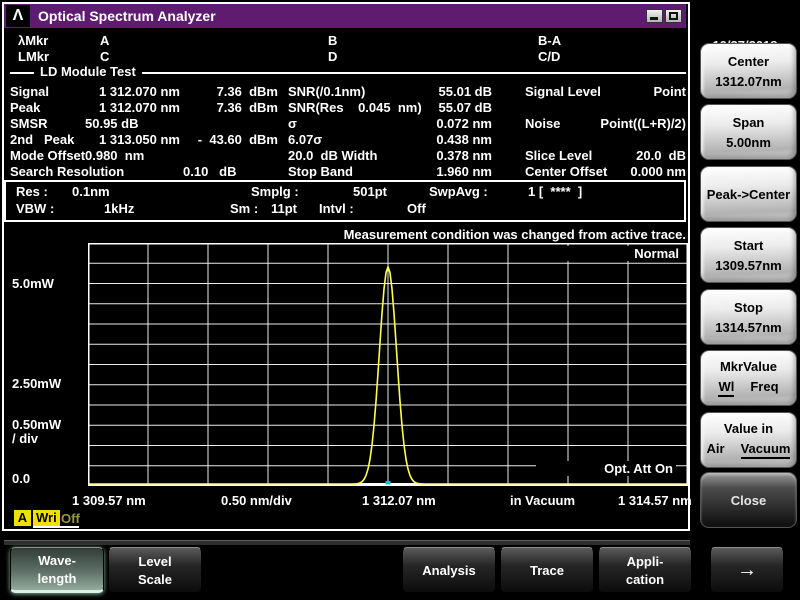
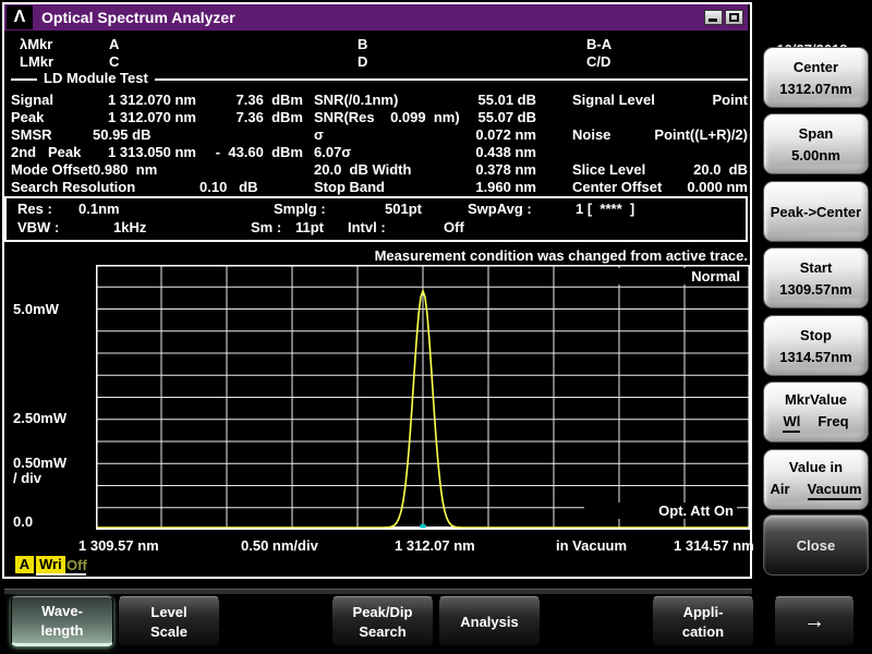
  Λ
  Optical Spectrum Analyzer
  λMkr
  A
  B
  B-A
  LMkr
  C
  D
  C/D
  LD Module Test
  Signal
  1 312.070 nm
  7.36 dBm
  SNR(/0.1nm)
  55.01 dB
  Signal Level
  Point
  Peak
  1 312.070 nm
  7.36 dBm
- SNR(Res 0.045 nm)
+ SNR(Res 0.099 nm)
  55.07 dB
  SMSR
  50.95 dB
  σ
  0.072 nm
  Noise
  Point((L+R)/2)
  2nd Peak
  1 313.050 nm
  - 43.60 dBm
  6.07σ
  0.438 nm
  Mode Offset
  0.980 nm
  20.0 dB Width
  0.378 nm
  Slice Level
  20.0 dB
  Search Resolution
  0.10 dB
  Stop Band
  1.960 nm
  Center Offset
  0.000 nm
  Res :
  0.1nm
  Smplg :
  501pt
  SwpAvg :
  1 [ **** ]
  VBW :
  1kHz
  Sm :
  11pt
  Intvl :
  Off
  Measurement condition was changed from active trace.
  Normal
  Opt. Att On
  5.0mW
  2.50mW
  0.50mW
  / div
  0.0
  1 309.57 nm
  0.50 nm/div
  1 312.07 nm
  in Vacuum
  1 314.57 nm
  A
  Wri
  Off
  Center
  1312.07nm
  Span
  5.00nm
  Peak->Center
  Start
  1309.57nm
  Stop
  1314.57nm
  MkrValue
  Wl
  Freq
  Value in
  Air
  Vacuum
  Close
  Wave-
  length
  Level
  Scale
+ Peak/Dip
+ Search
  Analysis
- Trace
  Appli-
  cation
  →
